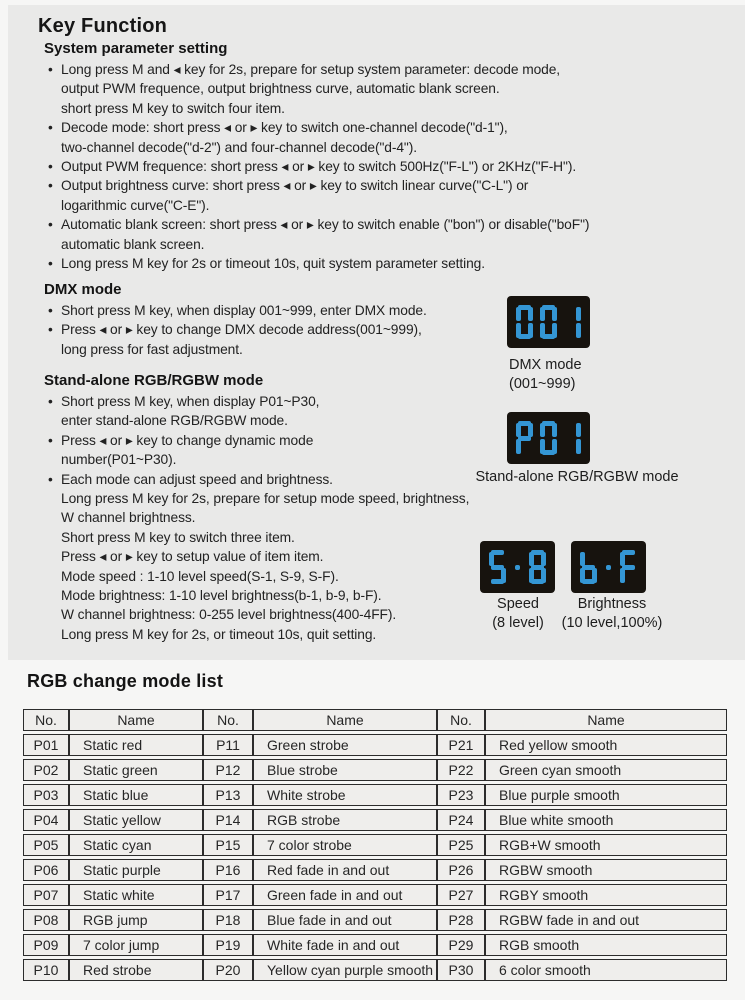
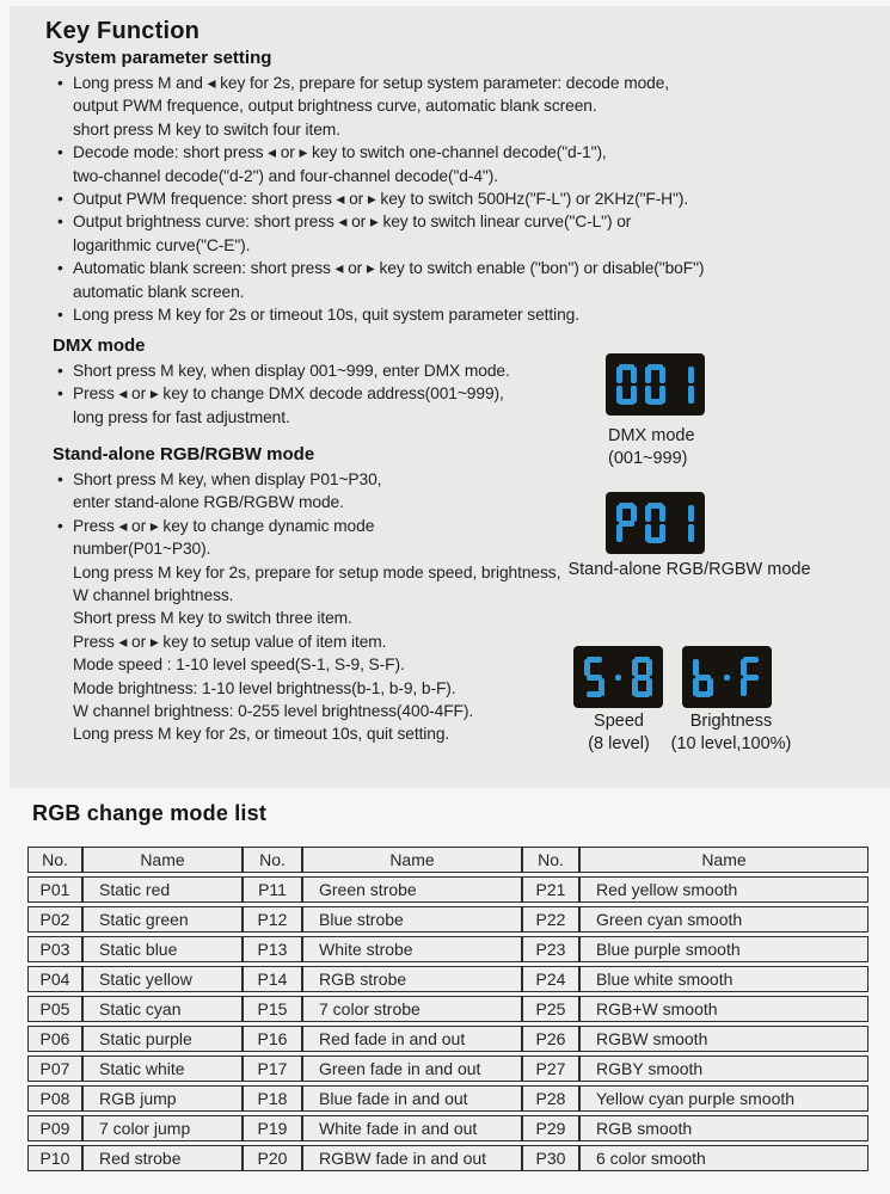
  Key Function
  System parameter setting
  Long press M and ◂ key for 2s, prepare for setup system parameter: decode mode,
  output PWM frequence, output brightness curve, automatic blank screen.
  short press M key to switch four item.
  Decode mode: short press ◂ or ▸ key to switch one-channel decode("d-1"),
  two-channel decode("d-2") and four-channel decode("d-4").
  Output PWM frequence: short press ◂ or ▸ key to switch 500Hz("F-L") or 2KHz("F-H").
  Output brightness curve: short press ◂ or ▸ key to switch linear curve("C-L") or
  logarithmic curve("C-E").
  Automatic blank screen: short press ◂ or ▸ key to switch enable ("bon") or disable("boF")
  automatic blank screen.
  Long press M key for 2s or timeout 10s, quit system parameter setting.
  DMX mode
  Short press M key, when display 001~999, enter DMX mode.
  Press ◂ or ▸ key to change DMX decode address(001~999),
  long press for fast adjustment.
  Stand-alone RGB/RGBW mode
  Short press M key, when display P01~P30,
  enter stand-alone RGB/RGBW mode.
  Press ◂ or ▸ key to change dynamic mode
  number(P01~P30).
- Each mode can adjust speed and brightness.
  Long press M key for 2s, prepare for setup mode speed, brightness,
  W channel brightness.
  Short press M key to switch three item.
  Press ◂ or ▸ key to setup value of item item.
  Mode speed : 1-10 level speed(S-1, S-9, S-F).
  Mode brightness: 1-10 level brightness(b-1, b-9, b-F).
  W channel brightness: 0-255 level brightness(400-4FF).
  Long press M key for 2s, or timeout 10s, quit setting.
  DMX mode
  (001~999)
  Stand-alone RGB/RGBW mode
  Speed
  (8 level)
  Brightness
  (10 level,100%)
  RGB change mode list
  No.	Name	No.	Name	No.	Name
  P01	Static red	P11	Green strobe	P21	Red yellow smooth
  P02	Static green	P12	Blue strobe	P22	Green cyan smooth
  P03	Static blue	P13	White strobe	P23	Blue purple smooth
  P04	Static yellow	P14	RGB strobe	P24	Blue white smooth
  P05	Static cyan	P15	7 color strobe	P25	RGB+W smooth
  P06	Static purple	P16	Red fade in and out	P26	RGBW smooth
  P07	Static white	P17	Green fade in and out	P27	RGBY smooth
- P08	RGB jump	P18	Blue fade in and out	P28	RGBW fade in and out
+ P08	RGB jump	P18	Blue fade in and out	P28	Yellow cyan purple smooth
  P09	7 color jump	P19	White fade in and out	P29	RGB smooth
- P10	Red strobe	P20	Yellow cyan purple smooth	P30	6 color smooth
+ P10	Red strobe	P20	RGBW fade in and out	P30	6 color smooth
